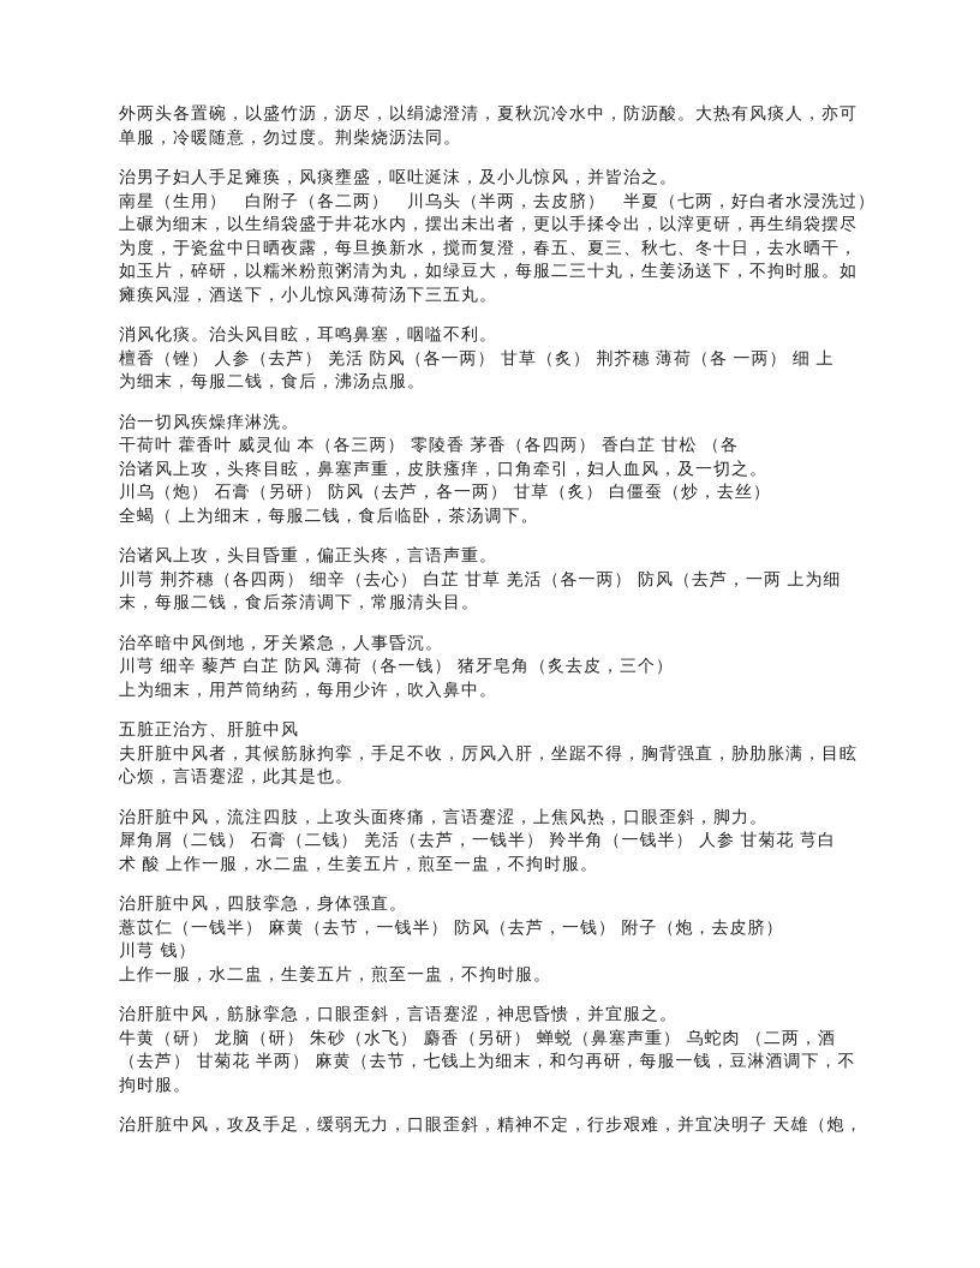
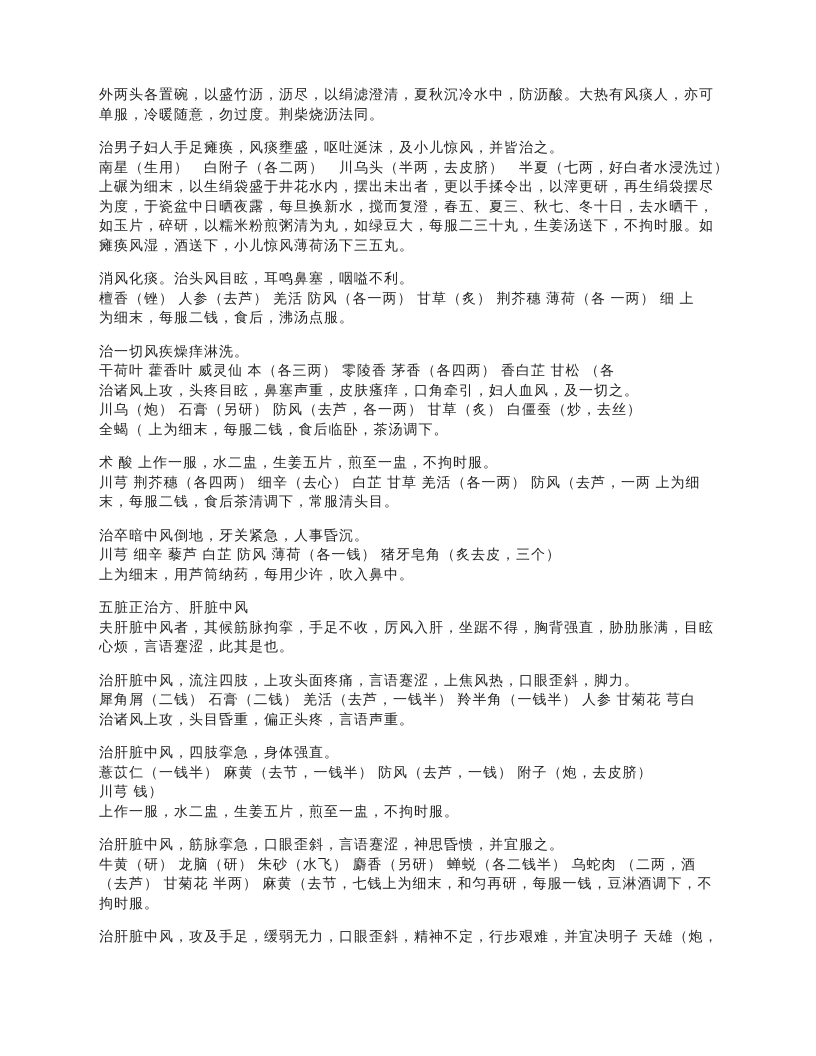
  外两头各置碗，以盛竹沥，沥尽，以绢滤澄清，夏秋沉冷水中，防沥酸。大热有风痰人，亦可
  单服，冷暖随意，勿过度。荆柴烧沥法同。
  治男子妇人手足瘫痪，风痰壅盛，呕吐涎沫，及小儿惊风，并皆治之。
  南星（生用） 白附子（各二两） 川乌头（半两，去皮脐） 半夏（七两，好白者水浸洗过）
  上碾为细末，以生绢袋盛于井花水内，摆出未出者，更以手揉令出，以滓更研，再生绢袋摆尽
  为度，于瓷盆中日晒夜露，每旦换新水，搅而复澄，春五、夏三、秋七、冬十日，去水晒干，
  如玉片，碎研，以糯米粉煎粥清为丸，如绿豆大，每服二三十丸，生姜汤送下，不拘时服。如
  瘫痪风湿，酒送下，小儿惊风薄荷汤下三五丸。
  消风化痰。治头风目眩，耳鸣鼻塞，咽嗌不利。
  檀香（锉） 人参（去芦） 羌活 防风（各一两） 甘草（炙） 荆芥穗 薄荷（各 一两） 细 上
  为细末，每服二钱，食后，沸汤点服。
  治一切风疾燥痒淋洗。
  干荷叶 藿香叶 威灵仙 本（各三两） 零陵香 茅香（各四两） 香白芷 甘松 （各
  治诸风上攻，头疼目眩，鼻塞声重，皮肤瘙痒，口角牵引，妇人血风，及一切之。
  川乌（炮） 石膏（另研） 防风（去芦，各一两） 甘草（炙） 白僵蚕（炒，去丝）
  全蝎（ 上为细末，每服二钱，食后临卧，茶汤调下。
- 治诸风上攻，头目昏重，偏正头疼，言语声重。
+ 术 酸 上作一服，水二盅，生姜五片，煎至一盅，不拘时服。
  川芎 荆芥穗（各四两） 细辛（去心） 白芷 甘草 羌活（各一两） 防风（去芦，一两 上为细
  末，每服二钱，食后茶清调下，常服清头目。
  治卒暗中风倒地，牙关紧急，人事昏沉。
  川芎 细辛 藜芦 白芷 防风 薄荷（各一钱） 猪牙皂角（炙去皮，三个）
  上为细末，用芦筒纳药，每用少许，吹入鼻中。
  五脏正治方、肝脏中风
  夫肝脏中风者，其候筋脉拘挛，手足不收，厉风入肝，坐踞不得，胸背强直，胁肋胀满，目眩
  心烦，言语蹇涩，此其是也。
  治肝脏中风，流注四肢，上攻头面疼痛，言语蹇涩，上焦风热，口眼歪斜，脚力。
  犀角屑（二钱） 石膏（二钱） 羌活（去芦，一钱半） 羚半角（一钱半） 人参 甘菊花 芎白
- 术 酸 上作一服，水二盅，生姜五片，煎至一盅，不拘时服。
+ 治诸风上攻，头目昏重，偏正头疼，言语声重。
  治肝脏中风，四肢挛急，身体强直。
  薏苡仁（一钱半） 麻黄（去节，一钱半） 防风（去芦，一钱） 附子（炮，去皮脐）
  川芎 钱）
  上作一服，水二盅，生姜五片，煎至一盅，不拘时服。
  治肝脏中风，筋脉挛急，口眼歪斜，言语蹇涩，神思昏愦，并宜服之。
- 牛黄（研） 龙脑（研） 朱砂（水飞） 麝香（另研） 蝉蜕（鼻塞声重） 乌蛇肉 （二两，酒
+ 牛黄（研） 龙脑（研） 朱砂（水飞） 麝香（另研） 蝉蜕（各二钱半） 乌蛇肉 （二两，酒
  （去芦） 甘菊花 半两） 麻黄（去节，七钱上为细末，和匀再研，每服一钱，豆淋酒调下，不
  拘时服。
  治肝脏中风，攻及手足，缓弱无力，口眼歪斜，精神不定，行步艰难，并宜决明子 天雄（炮，
